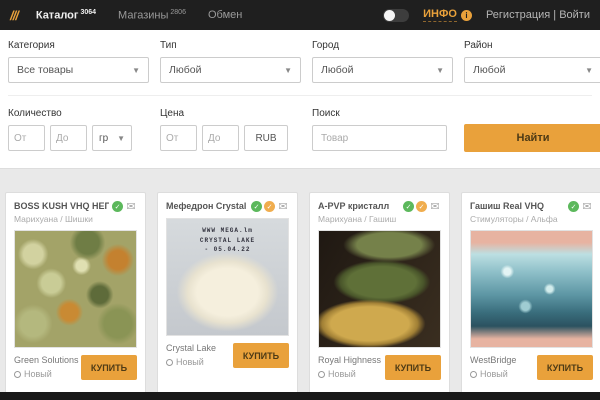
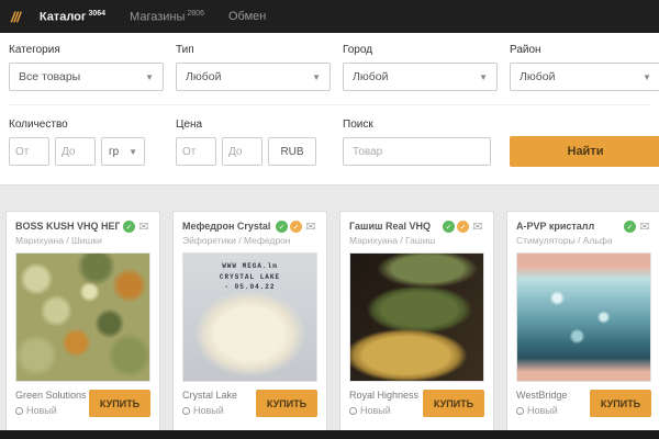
  ///
  Обмен
- ИНФО
- i
- Регистрация | Войти
  Категория
  Все товары
  ▼
  Тип
  Любой
  ▼
  Город
  Любой
  ▼
  Район
  Любой
  ▼
  Количество
  От
  До
  гр
  ▼
  Цена
  От
  До
  RUB
  Поиск
  Товар
  Найти
  BOSS KUSH VHQ НЕП
  ✉
  Марихуана / Шишки
  Green Solutions
  Новый
  КУПИТЬ
  Мефедрон Crystal
  ✉
+ Эйфоретики / Мефедрон
  Crystal Lake
  Новый
  КУПИТЬ
- A-PVP кристалл
+ Гашиш Real VHQ
  ✉
  Марихуана / Гашиш
  Royal Highness
  Новый
  КУПИТЬ
- Гашиш Real VHQ
+ A-PVP кристалл
  ✉
  Стимуляторы / Альфа
  WestBridge
  Новый
  КУПИТЬ
